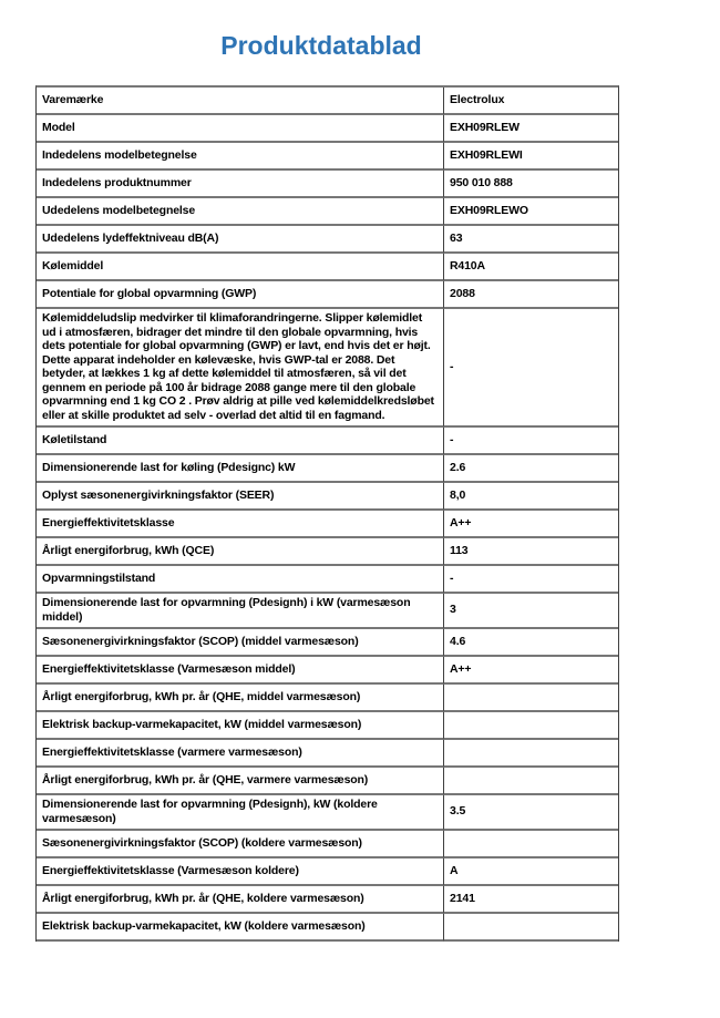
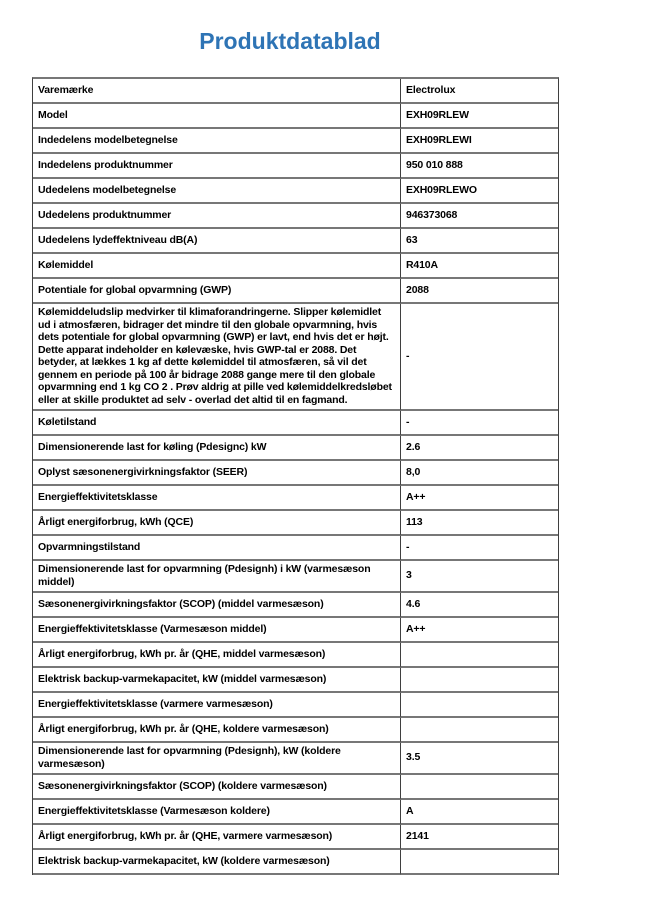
  Produktdatablad
  Varemærke	Electrolux
  Model	EXH09RLEW
  Indedelens modelbetegnelse	EXH09RLEWI
  Indedelens produktnummer	950 010 888
  Udedelens modelbetegnelse	EXH09RLEWO
+ Udedelens produktnummer	946373068
  Udedelens lydeffektniveau dB(A)	63
  Kølemiddel	R410A
  Potentiale for global opvarmning (GWP)	2088
  Kølemiddeludslip medvirker til klimaforandringerne. Slipper kølemidlet ud i atmosfæren, bidrager det mindre til den globale opvarmning, hvis dets potentiale for global opvarmning (GWP) er lavt, end hvis det er højt. Dette apparat indeholder en kølevæske, hvis GWP-tal er 2088. Det betyder, at lækkes 1 kg af dette kølemiddel til atmosfæren, så vil det gennem en periode på 100 år bidrage 2088 gange mere til den globale opvarmning end 1 kg CO 2 . Prøv aldrig at pille ved kølemiddelkredsløbet eller at skille produktet ad selv - overlad det altid til en fagmand.	-
  Køletilstand	-
  Dimensionerende last for køling (Pdesignc) kW	2.6
  Oplyst sæsonenergivirkningsfaktor (SEER)	8,0
  Energieffektivitetsklasse	A++
  Årligt energiforbrug, kWh (QCE)	113
  Opvarmningstilstand	-
  Dimensionerende last for opvarmning (Pdesignh) i kW (varmesæson middel)	3
  Sæsonenergivirkningsfaktor (SCOP) (middel varmesæson)	4.6
  Energieffektivitetsklasse (Varmesæson middel)	A++
  Årligt energiforbrug, kWh pr. år (QHE, middel varmesæson)
  Elektrisk backup-varmekapacitet, kW (middel varmesæson)
  Energieffektivitetsklasse (varmere varmesæson)
- Årligt energiforbrug, kWh pr. år (QHE, varmere varmesæson)
+ Årligt energiforbrug, kWh pr. år (QHE, koldere varmesæson)
  Dimensionerende last for opvarmning (Pdesignh), kW (koldere varmesæson)	3.5
  Sæsonenergivirkningsfaktor (SCOP) (koldere varmesæson)
  Energieffektivitetsklasse (Varmesæson koldere)	A
- Årligt energiforbrug, kWh pr. år (QHE, koldere varmesæson)	2141
+ Årligt energiforbrug, kWh pr. år (QHE, varmere varmesæson)	2141
  Elektrisk backup-varmekapacitet, kW (koldere varmesæson)
